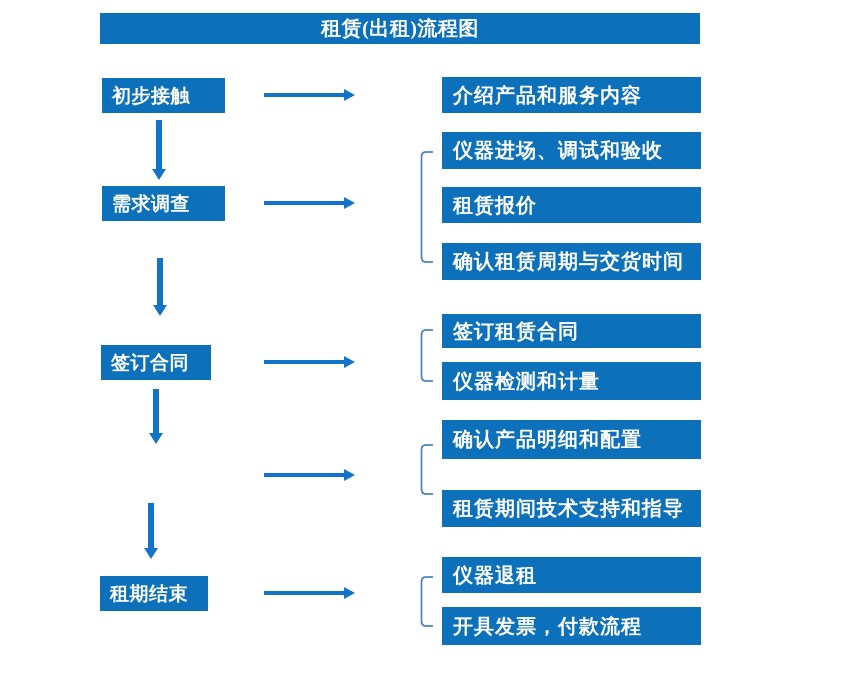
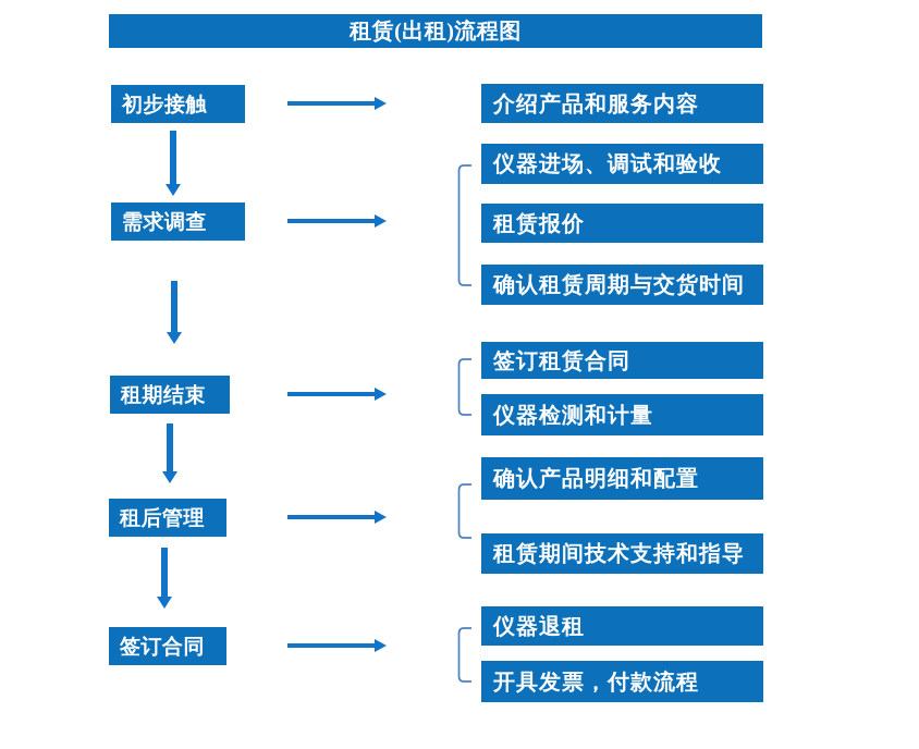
  租赁(出租)流程图
  初步接触
  需求调查
- 签订合同
+ 租期结束
+ 租后管理
- 租期结束
+ 签订合同
  介绍产品和服务内容
  仪器进场、调试和验收
  租赁报价
  确认租赁周期与交货时间
  签订租赁合同
  仪器检测和计量
  确认产品明细和配置
  租赁期间技术支持和指导
  仪器退租
  开具发票，付款流程
